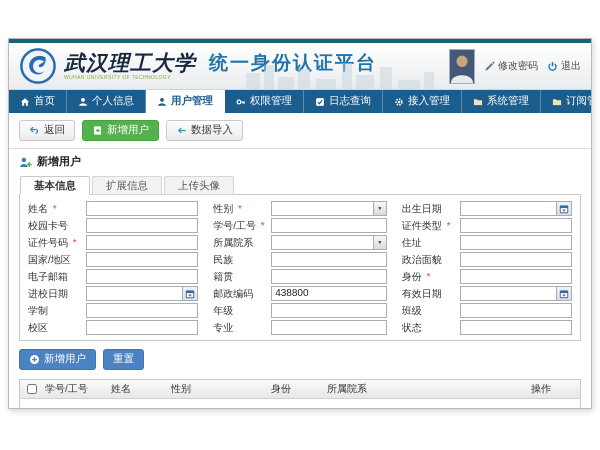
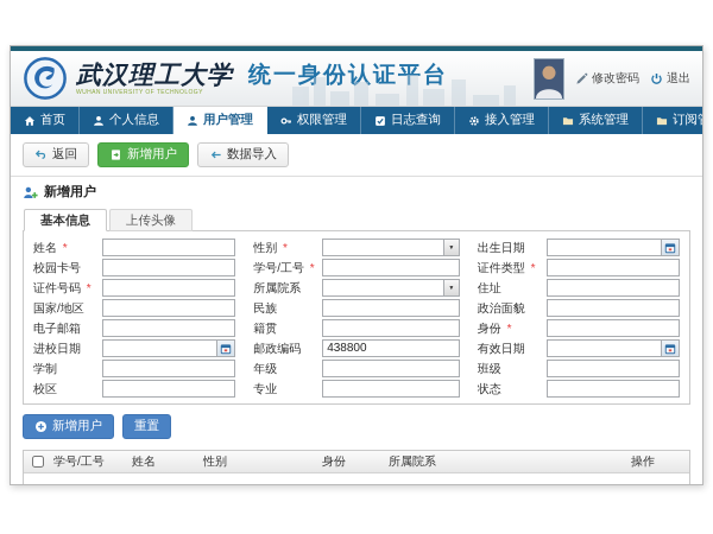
  武汉理工大学
  统一身份认证平台
  修改密码
  退出
  首页
  个人信息
  用户管理
  权限管理
  日志查询
  接入管理
  系统管理
  返回
  新增用户
  数据导入
  新增用户
  基本信息
- 扩展信息
  上传头像
  姓名 *
  性别 *
  出生日期
  校园卡号
  学号/工号 *
  证件类型 *
  证件号码 *
  所属院系
  住址
  国家/地区
  民族
  政治面貌
  电子邮箱
  籍贯
  身份 *
  进校日期
  邮政编码
  438800
  有效日期
  学制
  年级
  班级
  校区
  专业
  状态
  新增用户
  重置
  学号/工号
  姓名
  性别
  身份
  所属院系
  操作
